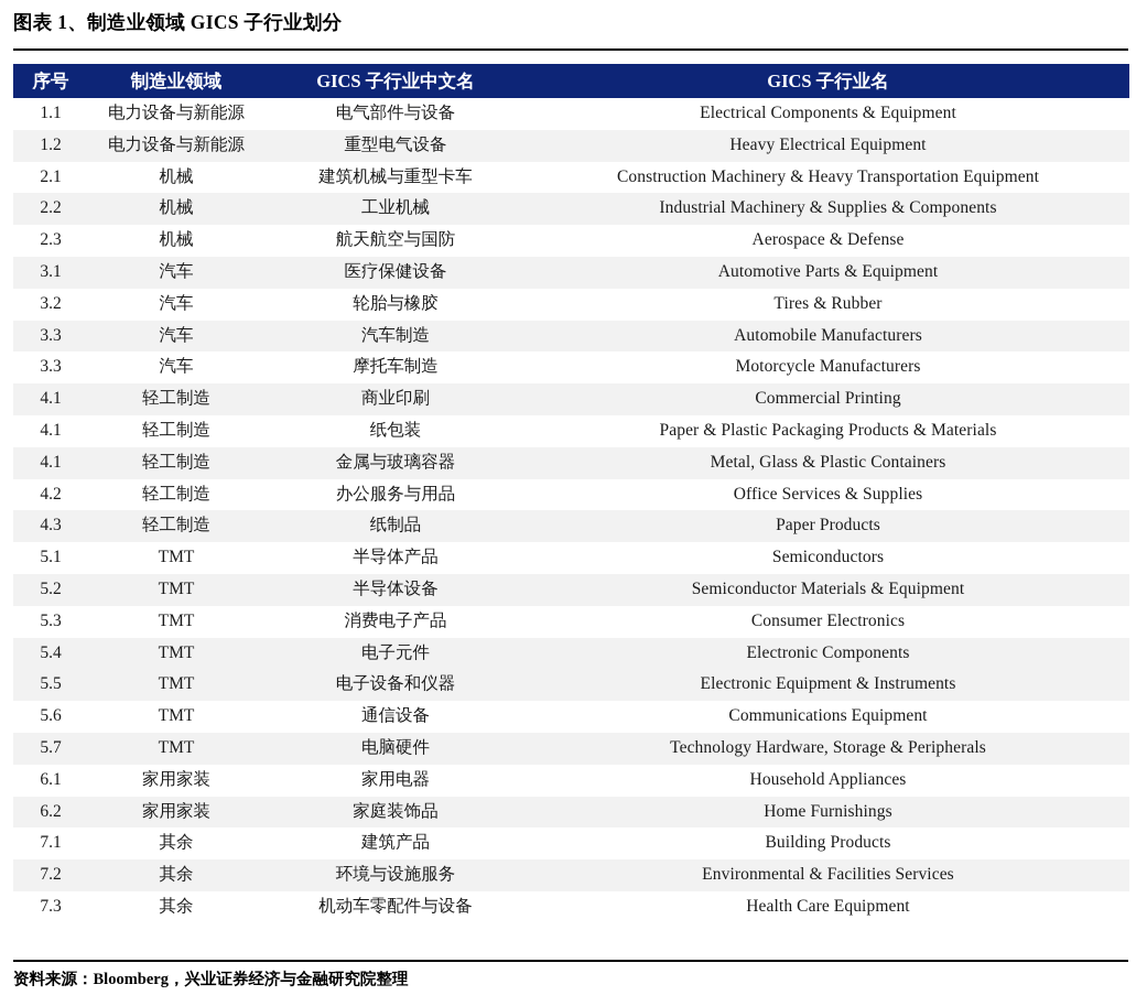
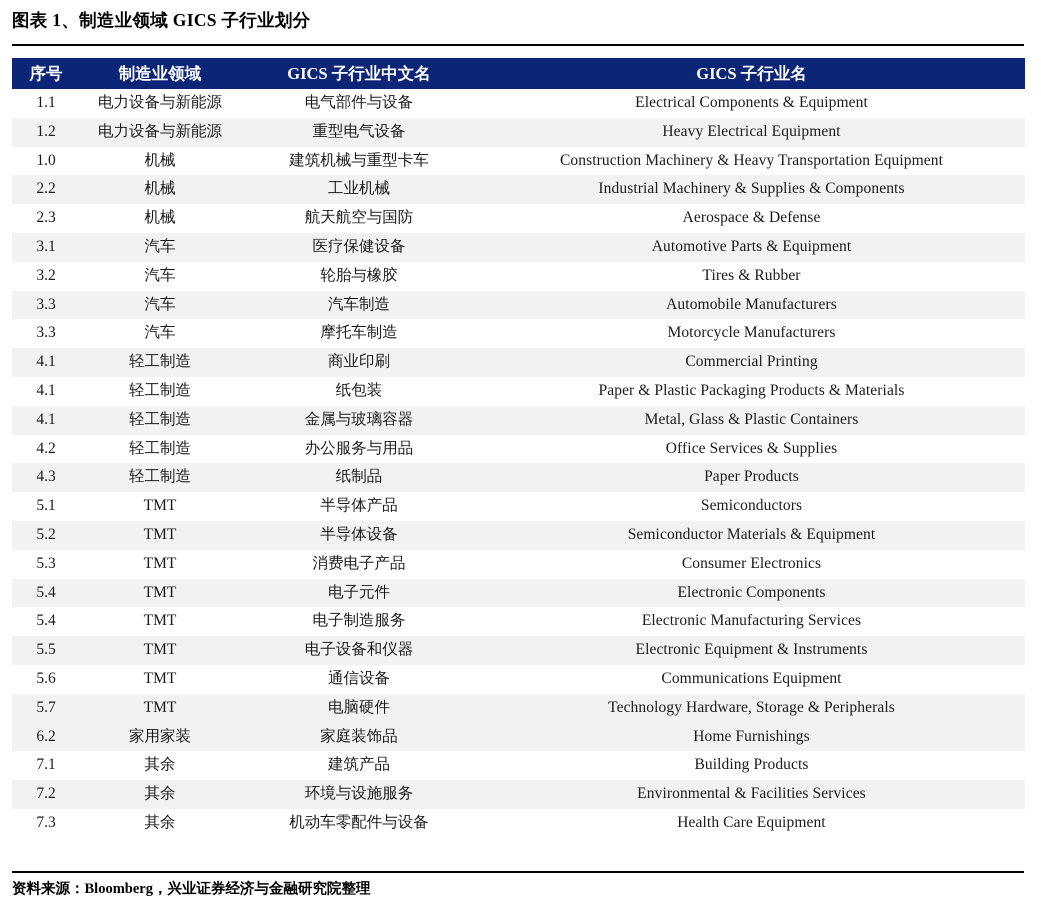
  图表 1、制造业领域 GICS 子行业划分
  序号	制造业领域	GICS 子行业中文名	GICS 子行业名
  1.1	电力设备与新能源	电气部件与设备	Electrical Components & Equipment
  1.2	电力设备与新能源	重型电气设备	Heavy Electrical Equipment
- 2.1	机械	建筑机械与重型卡车	Construction Machinery & Heavy Transportation Equipment
+ 1.0	机械	建筑机械与重型卡车	Construction Machinery & Heavy Transportation Equipment
  2.2	机械	工业机械	Industrial Machinery & Supplies & Components
  2.3	机械	航天航空与国防	Aerospace & Defense
  3.1	汽车	医疗保健设备	Automotive Parts & Equipment
  3.2	汽车	轮胎与橡胶	Tires & Rubber
  3.3	汽车	汽车制造	Automobile Manufacturers
  3.3	汽车	摩托车制造	Motorcycle Manufacturers
  4.1	轻工制造	商业印刷	Commercial Printing
  4.1	轻工制造	纸包装	Paper & Plastic Packaging Products & Materials
  4.1	轻工制造	金属与玻璃容器	Metal, Glass & Plastic Containers
  4.2	轻工制造	办公服务与用品	Office Services & Supplies
  4.3	轻工制造	纸制品	Paper Products
  5.1	TMT	半导体产品	Semiconductors
  5.2	TMT	半导体设备	Semiconductor Materials & Equipment
  5.3	TMT	消费电子产品	Consumer Electronics
  5.4	TMT	电子元件	Electronic Components
+ 5.4	TMT	电子制造服务	Electronic Manufacturing Services
  5.5	TMT	电子设备和仪器	Electronic Equipment & Instruments
  5.6	TMT	通信设备	Communications Equipment
  5.7	TMT	电脑硬件	Technology Hardware, Storage & Peripherals
- 6.1	家用家装	家用电器	Household Appliances
  6.2	家用家装	家庭装饰品	Home Furnishings
  7.1	其余	建筑产品	Building Products
  7.2	其余	环境与设施服务	Environmental & Facilities Services
  7.3	其余	机动车零配件与设备	Health Care Equipment
  资料来源：Bloomberg，兴业证券经济与金融研究院整理
